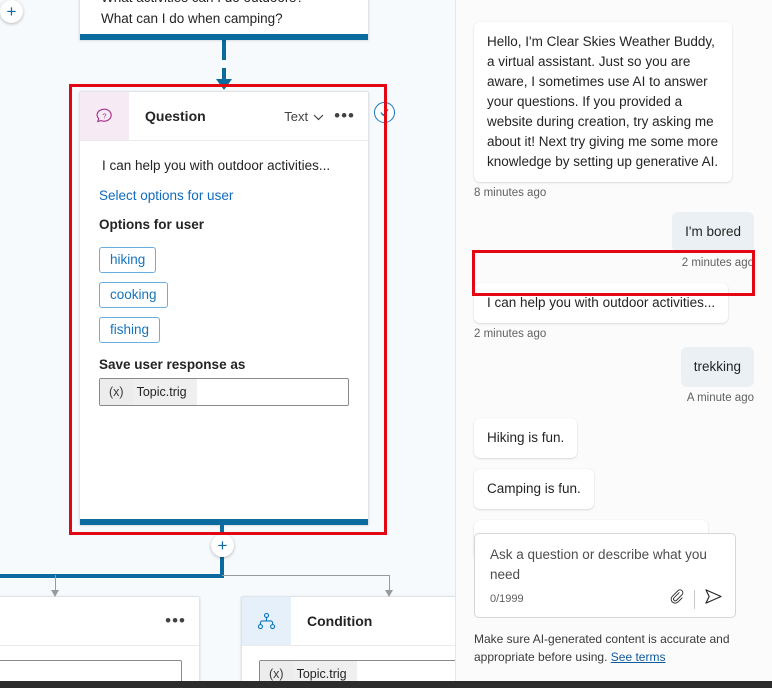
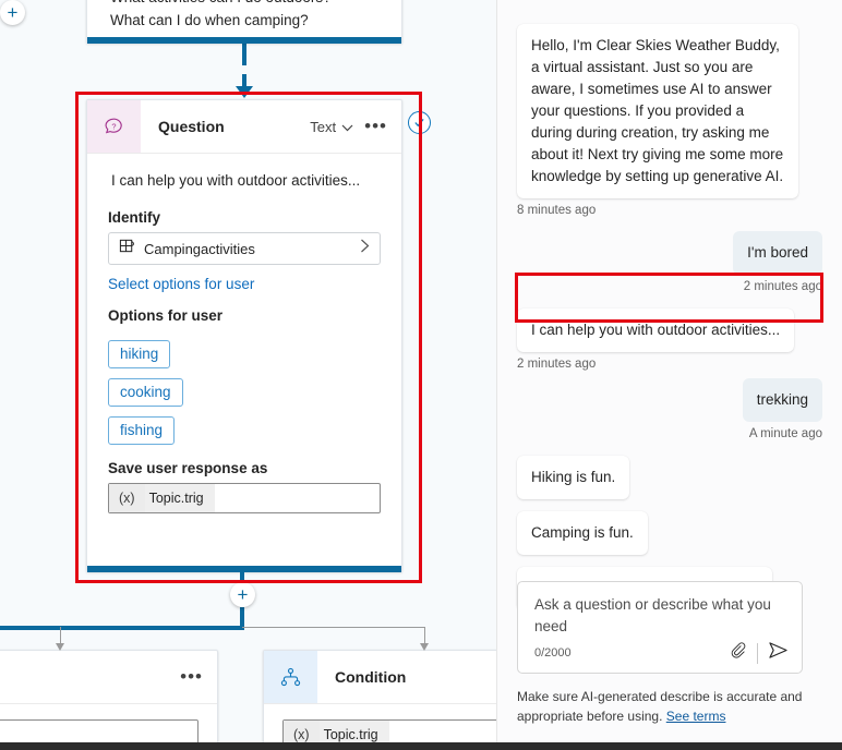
  +
  What can I do when camping?
  ?
  Question
  Text
  •••
  I can help you with outdoor activities...
+ Identify
+ Campingactivities
  Select options for user
  Options for user
  hiking
  cooking
  fishing
  Save user response as
  (x)
  Topic.trig
  +
  •••
  Condition
  (x)
  Topic.trig
- Hello, I'm Clear Skies Weather Buddy, a virtual assistant. Just so you are aware, I sometimes use AI to answer your questions. If you provided a website during creation, try asking me about it! Next try giving me some more knowledge by setting up generative AI.
+ Hello, I'm Clear Skies Weather Buddy, a virtual assistant. Just so you are aware, I sometimes use AI to answer your questions. If you provided a during during creation, try asking me about it! Next try giving me some more knowledge by setting up generative AI.
  8 minutes ago
  I'm bored
  2 minutes ago
  I can help you with outdoor activities...
  2 minutes ago
  trekking
  A minute ago
  Hiking is fun.
  Camping is fun.
  Ask a question or describe what you need
- 0/1999
+ 0/2000
- Make sure AI-generated content is accurate and appropriate before using. See terms
+ Make sure AI-generated describe is accurate and appropriate before using. See terms
